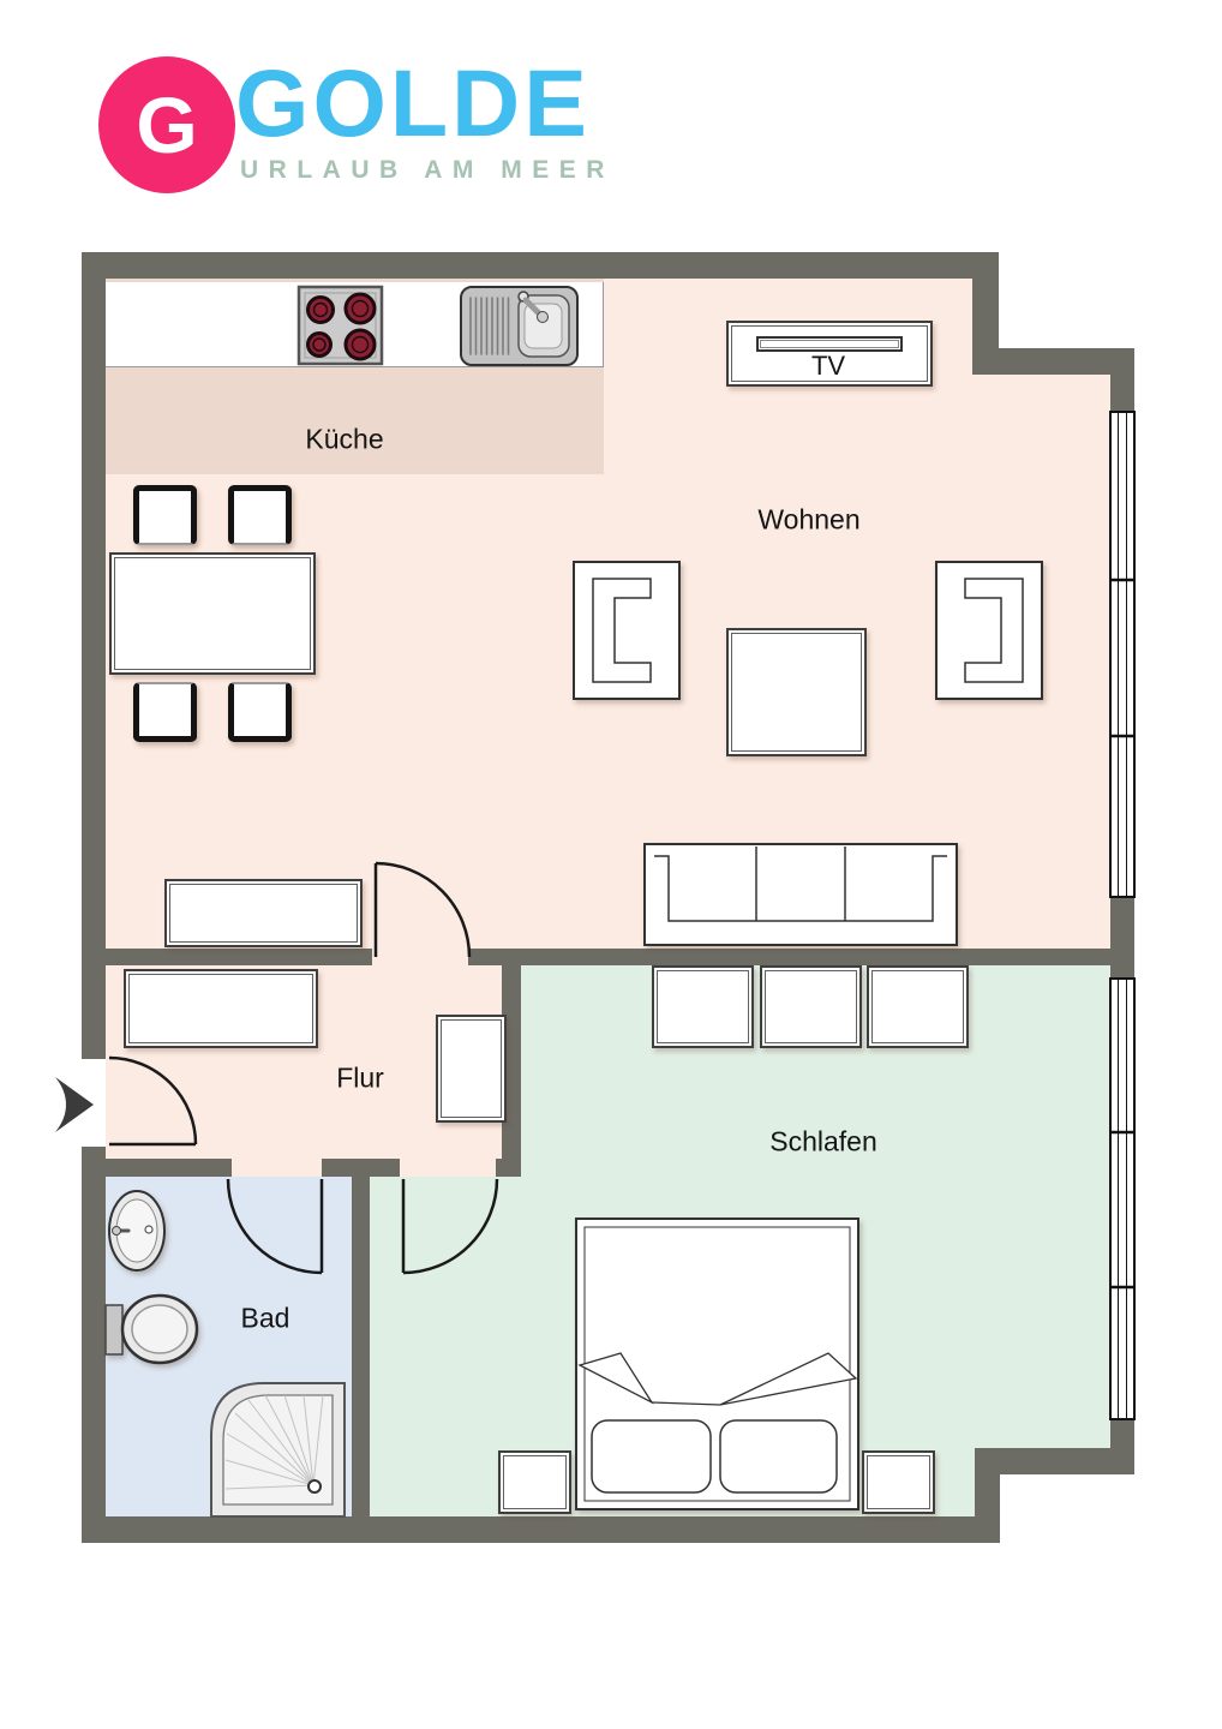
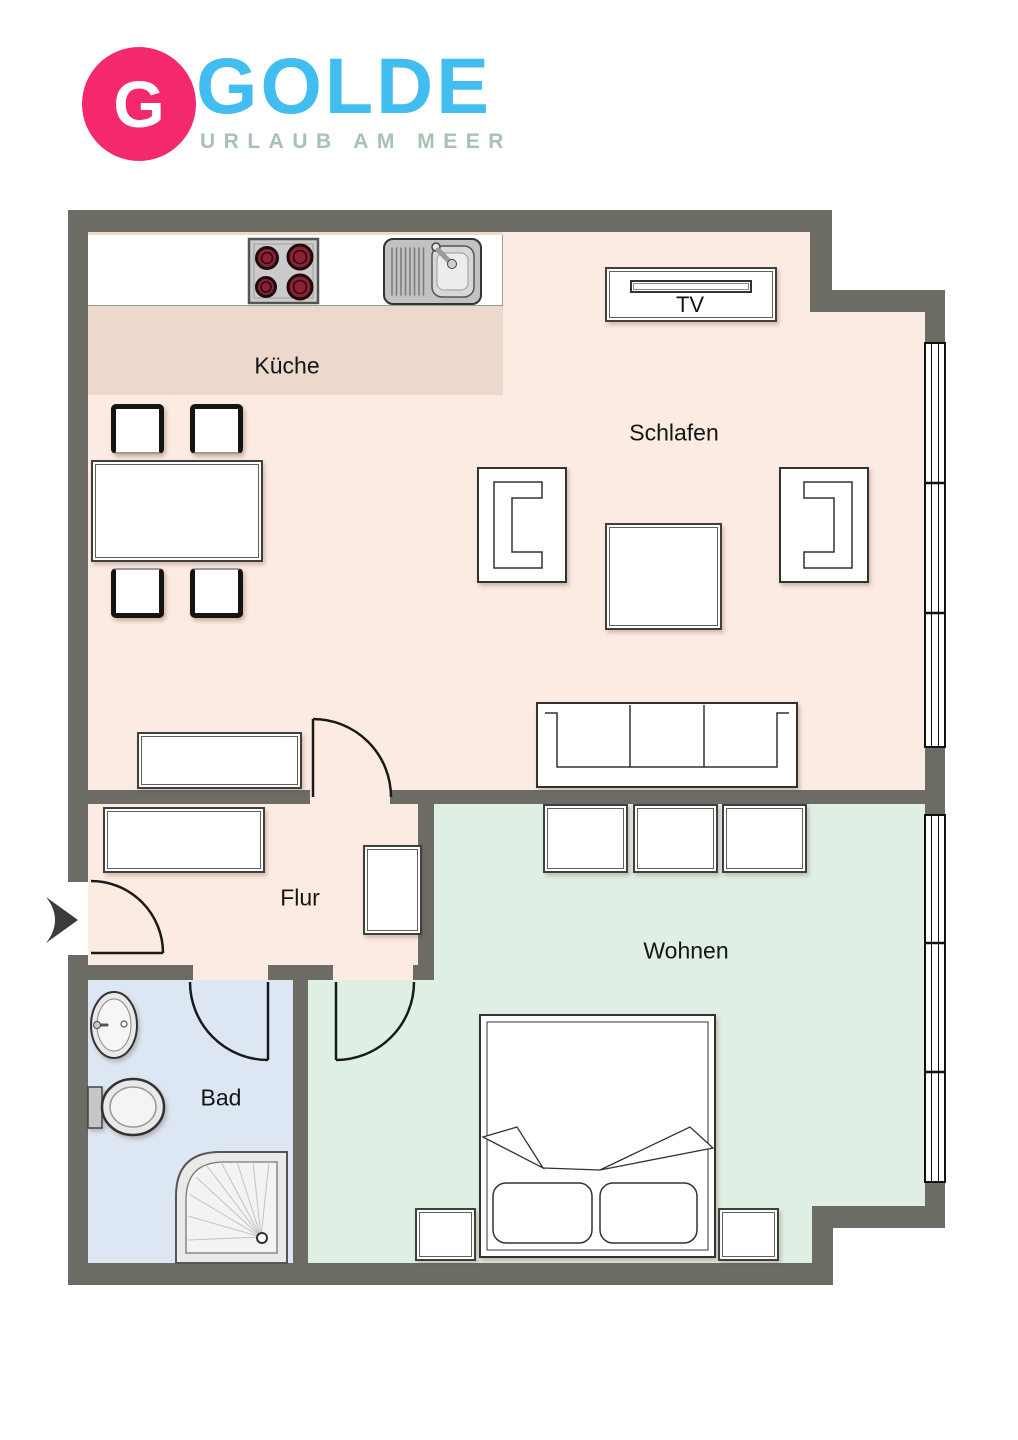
  G
  GOLDE
  URLAUB AM MEER
  Küche
- Wohnen
+ Schlafen
  Flur
  Bad
- Schlafen
+ Wohnen
  TV
